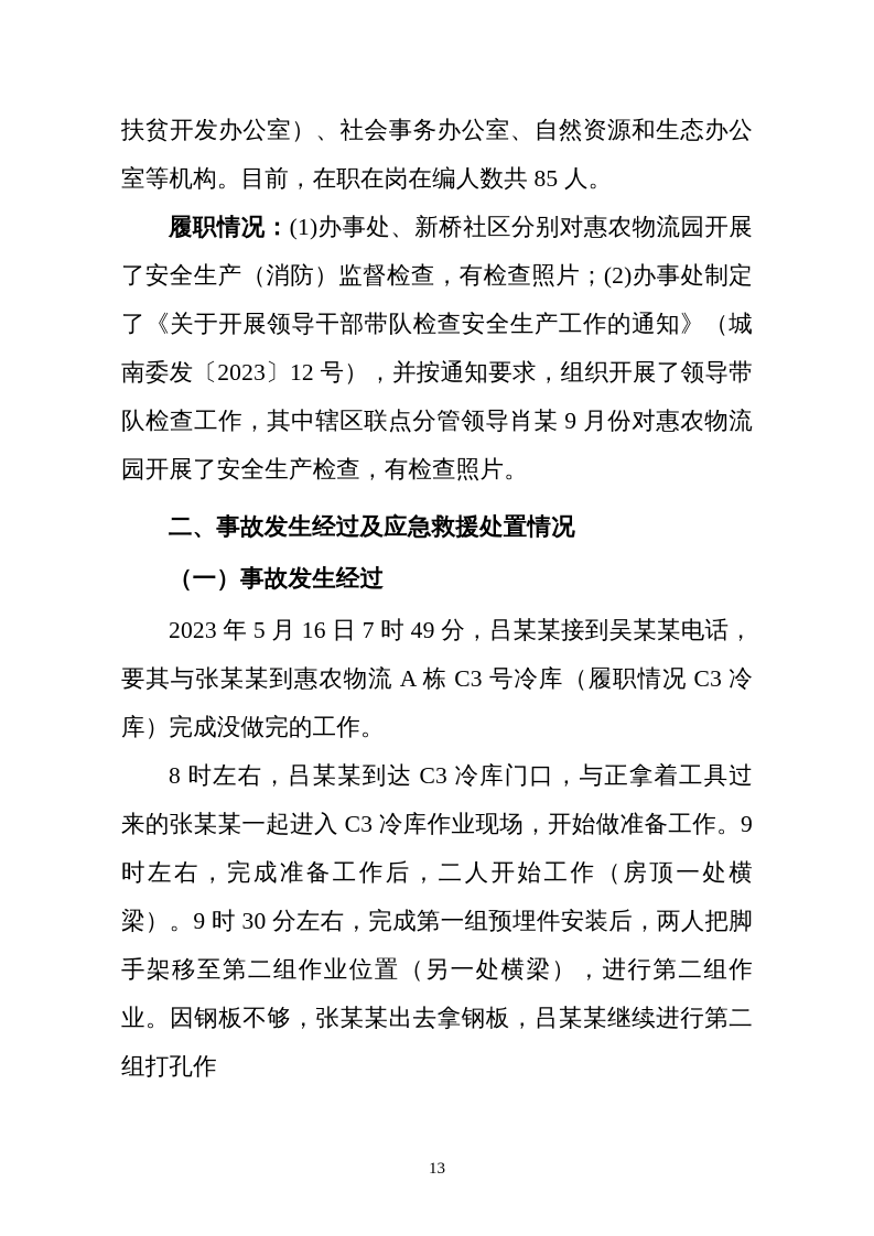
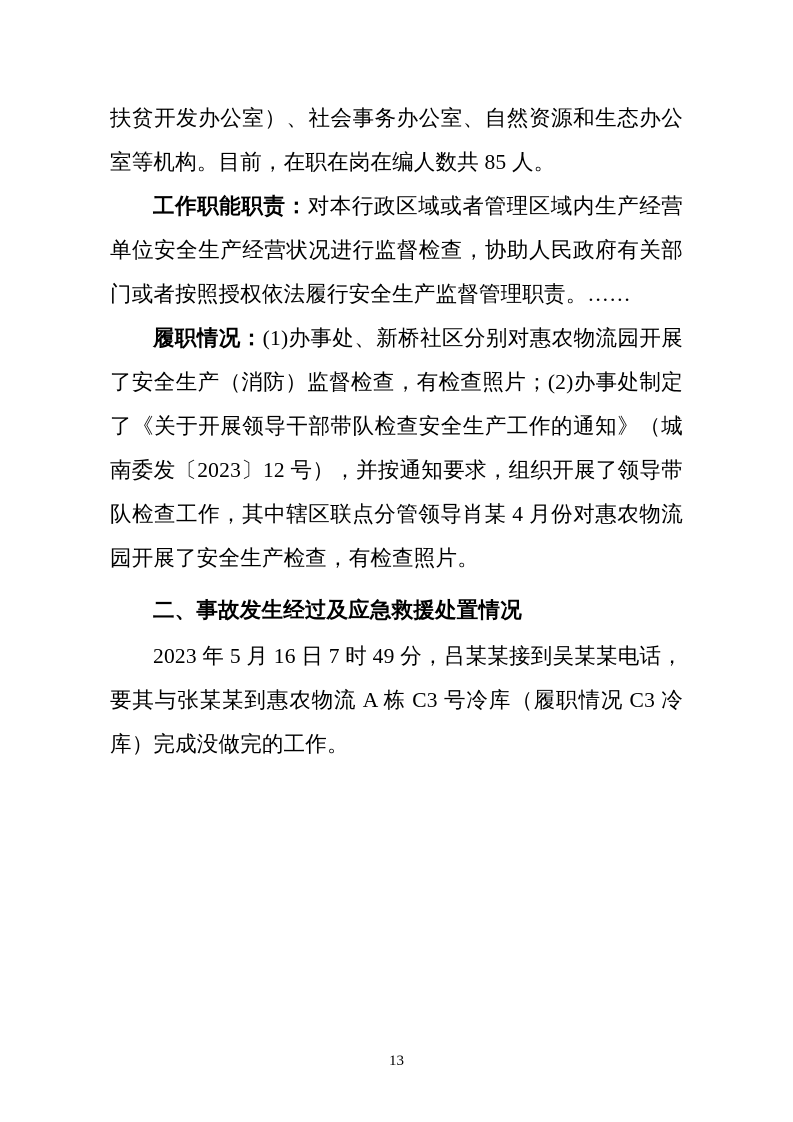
  扶贫开发办公室）、社会事务办公室、自然资源和生态办公室等机构。目前，在职在岗在编人数共 85 人。
+ 工作职能职责：对本行政区域或者管理区域内生产经营单位安全生产经营状况进行监督检查，协助人民政府有关部门或者按照授权依法履行安全生产监督管理职责。……
- 履职情况：(1)办事处、新桥社区分别对惠农物流园开展了安全生产（消防）监督检查，有检查照片；(2)办事处制定了《关于开展领导干部带队检查安全生产工作的通知》（城南委发〔2023〕12 号），并按通知要求，组织开展了领导带队检查工作，其中辖区联点分管领导肖某 9 月份对惠农物流园开展了安全生产检查，有检查照片。
+ 履职情况：(1)办事处、新桥社区分别对惠农物流园开展了安全生产（消防）监督检查，有检查照片；(2)办事处制定了《关于开展领导干部带队检查安全生产工作的通知》（城南委发〔2023〕12 号），并按通知要求，组织开展了领导带队检查工作，其中辖区联点分管领导肖某 4 月份对惠农物流园开展了安全生产检查，有检查照片。
  二、事故发生经过及应急救援处置情况
- （一）事故发生经过
  2023 年 5 月 16 日 7 时 49 分，吕某某接到吴某某电话，要其与张某某到惠农物流 A 栋 C3 号冷库（履职情况 C3 冷库）完成没做完的工作。
- 8 时左右，吕某某到达 C3 冷库门口，与正拿着工具过来的张某某一起进入 C3 冷库作业现场，开始做准备工作。9 时左右，完成准备工作后，二人开始工作（房顶一处横梁）。9 时 30 分左右，完成第一组预埋件安装后，两人把脚手架移至第二组作业位置（另一处横梁），进行第二组作业。因钢板不够，张某某出去拿钢板，吕某某继续进行第二组打孔作
  13
